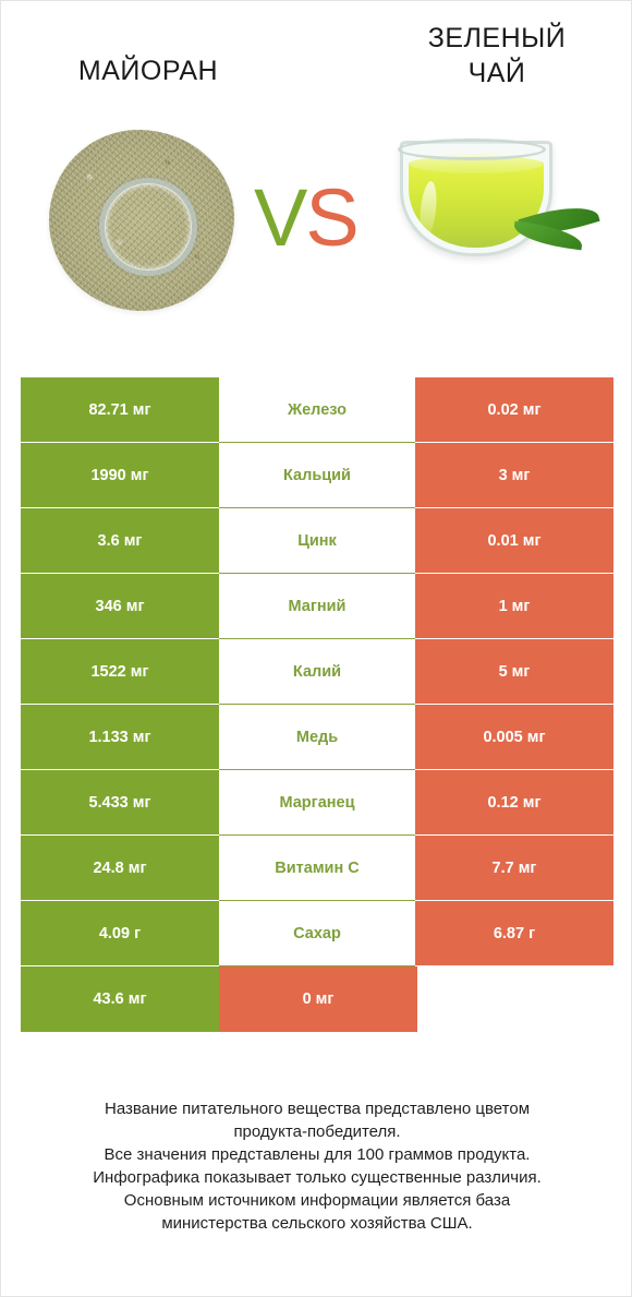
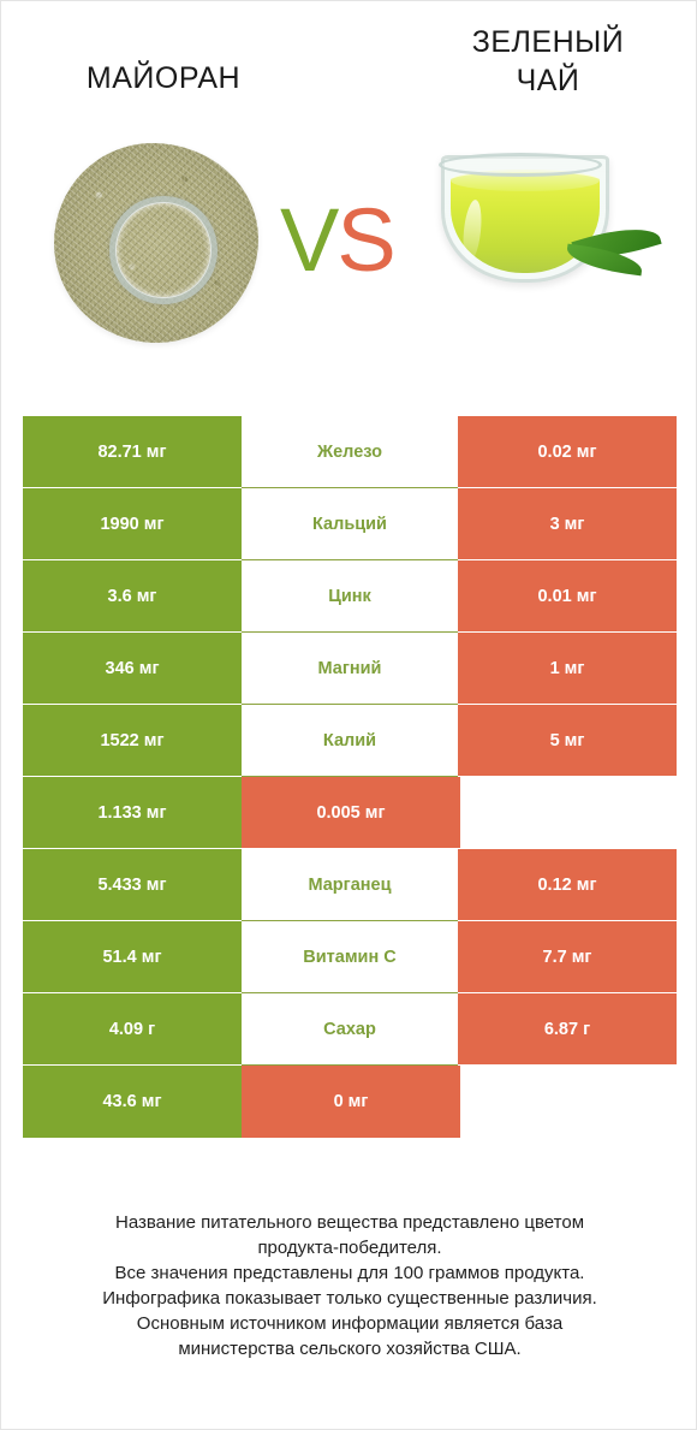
  МАЙОРАН
  ЗЕЛЕНЫЙ
  ЧАЙ
  VS
  82.71 мг
  Железо
  0.02 мг
  1990 мг
  Кальций
  3 мг
  3.6 мг
  Цинк
  0.01 мг
  346 мг
  Магний
  1 мг
  1522 мг
  Калий
  5 мг
  1.133 мг
- Медь
  0.005 мг
  5.433 мг
  Марганец
  0.12 мг
- 24.8 мг
+ 51.4 мг
  Витамин С
  7.7 мг
  4.09 г
  Сахар
  6.87 г
  43.6 мг
  0 мг
  Название питательного вещества представлено цветом
  продукта-победителя.
  Все значения представлены для 100 граммов продукта.
  Инфографика показывает только существенные различия.
  Основным источником информации является база
  министерства сельского хозяйства США.
